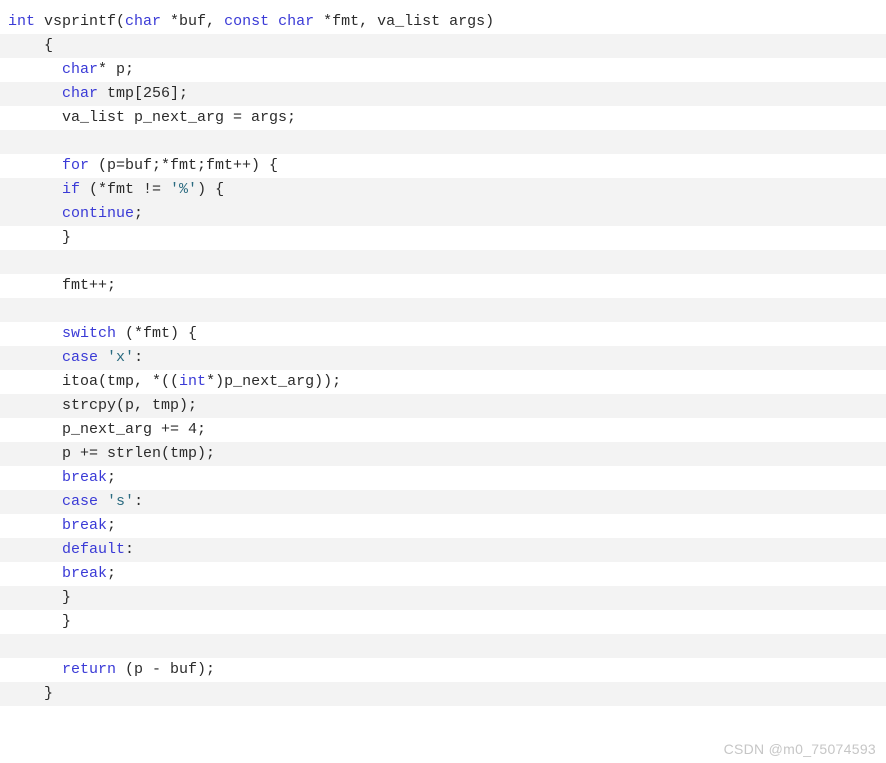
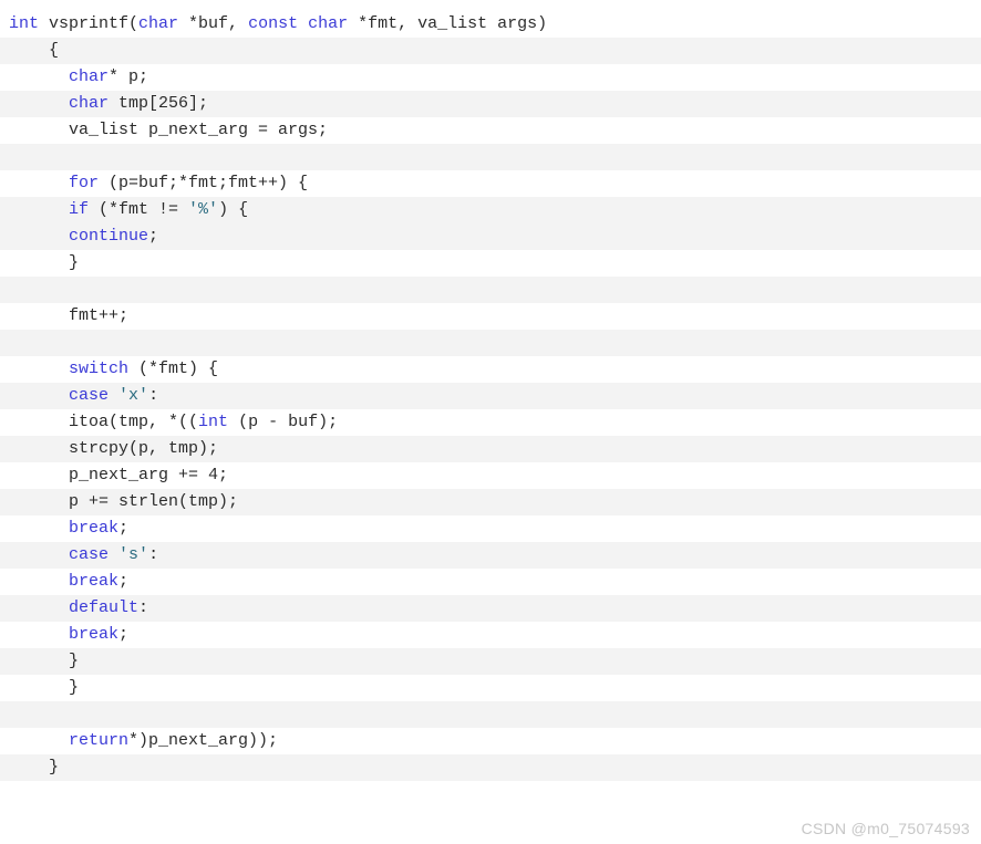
  int vsprintf(char *buf, const char *fmt, va_list args)
  {
  char* p;
  char tmp[256];
  va_list p_next_arg = args;
  for (p=buf;*fmt;fmt++) {
  if (*fmt != '%') {
  continue;
  }
  fmt++;
  switch (*fmt) {
  case 'x':
- itoa(tmp, *((int*)p_next_arg));
+ itoa(tmp, *((int (p - buf);
  strcpy(p, tmp);
  p_next_arg += 4;
  p += strlen(tmp);
  break;
  case 's':
  break;
  default:
  break;
  }
  }
- return (p - buf);
+ return*)p_next_arg));
  }
  CSDN @m0_75074593
